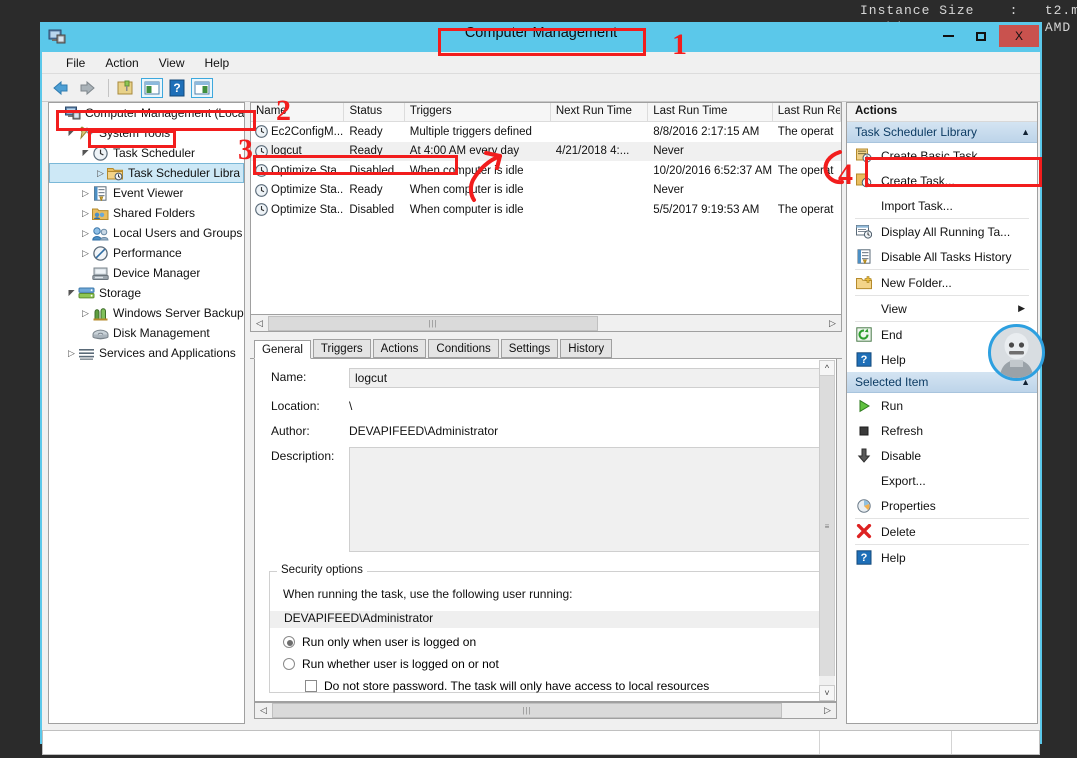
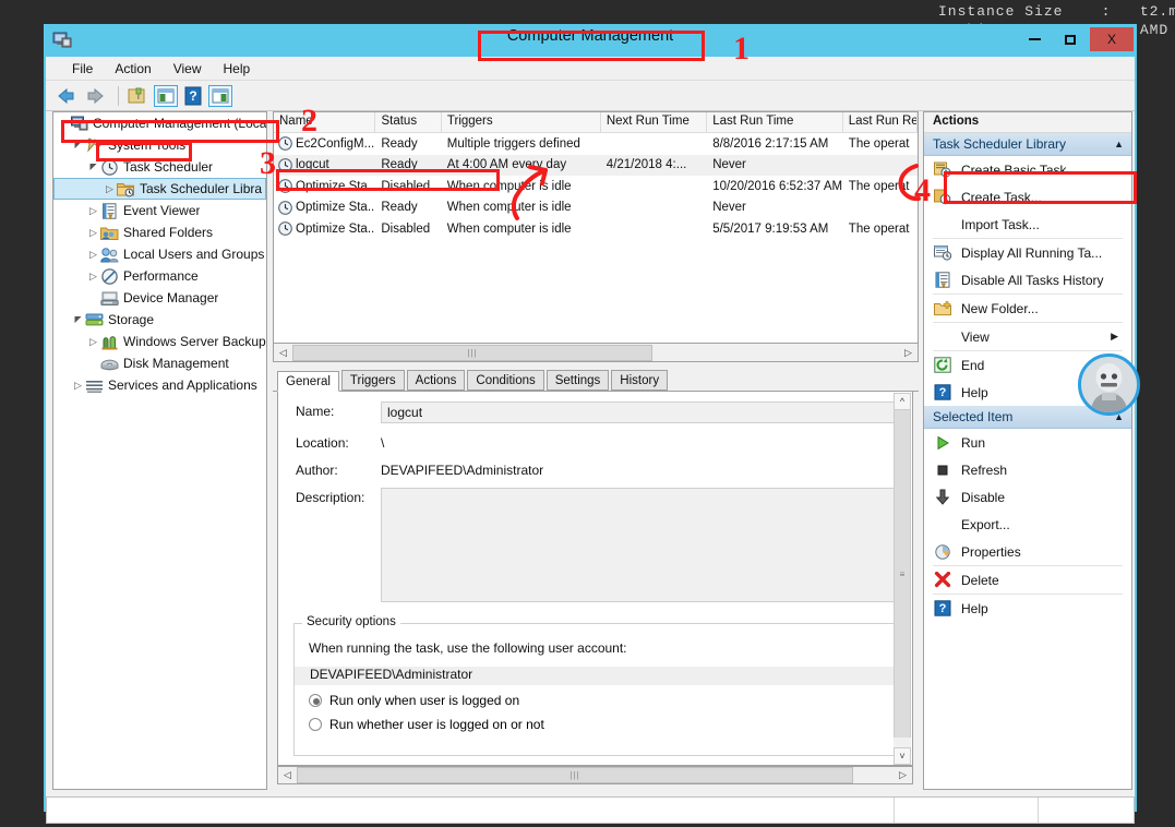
  Instance Size : t2.m
  Computer Management
  X
  File
  Action
  View
  Help
  ?
  Computer Management (Loca
  System Tools
  Task Scheduler
  ▷
  Task Scheduler Libra
  ▷
  Event Viewer
  ▷
  Shared Folders
  ▷
  Local Users and Groups
  ▷
  Performance
  Device Manager
  Storage
  ▷
  Windows Server Backup
  Disk Management
  ▷
  Services and Applications
  Name
  Status
  Triggers
  Next Run Time
  Last Run Time
  Last Run Re
  Ec2ConfigM...
  Ready
  Multiple triggers defined
  8/8/2016 2:17:15 AM
  The operat
  logcut
  Ready
  At 4:00 AM every day
  4/21/2018 4:...
  Never
  Optimize Sta..
  Disabled
  When compuer is idle
  10/20/2016 6:52:37 AM
  The opert
  Optimize Sta..
  Ready
  When computer is idle
  Never
  Optimize Sta..
  Disabled
  When computer is idle
  5/5/2017 9:19:53 AM
  The operat
  ◁
  |||
  ▷
  General
  Triggers
  Actions
  Conditions
  Settings
  History
  Name:
  logcut
  Location:
  \
  Author:
  DEVAPIFEED\Administrator
  Description:
  Security options
- When running the task, use the following user running:
+ When running the task, use the following user account:
  DEVAPIFEED\Administrator
  Run only when user is logged on
  Run whether user is logged on or not
- Do not store password. The task will only have access to local resources
  ^
  ≡
  ˅
  ◁
  |||
  ▷
  Actions
  Task Scheduler Library
  ▲
  Create Basic Task...
  Create Task...
  Import Task...
  Display All Running Ta...
  Disable All Tasks History
  New Folder...
  View
  ▶
  End
  ?
  Help
  Selected Item
  ▲
  Run
  Refresh
  Disable
  Export...
  Properties
  Delete
  ?
  Help
  1
  2
  3
  4
